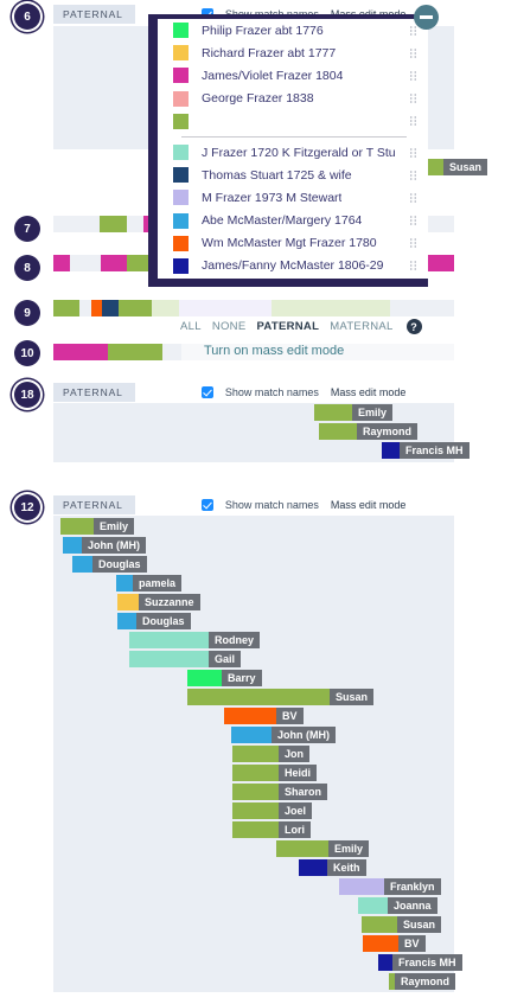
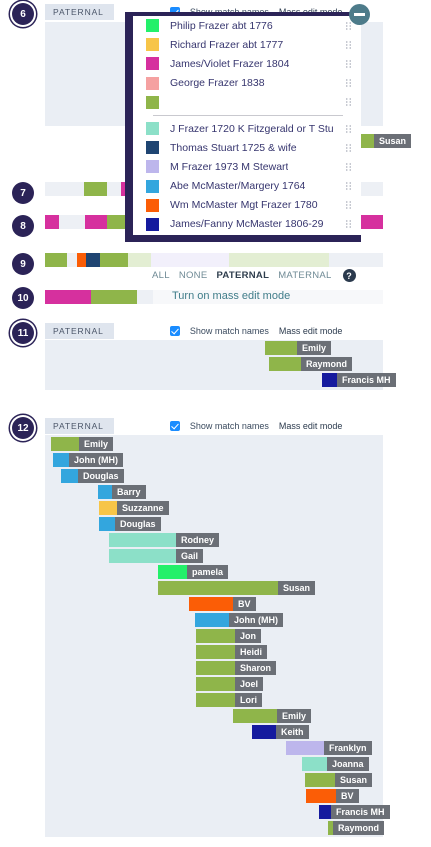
  6
  PATERNAL
  Susan
  7
  8
  9
  ALL
  NONE
  PATERNAL
  MATERNAL
  ?
  10
  Turn on mass edit mode
- 18
+ 11
  PATERNAL
  Show match names
  Mass edit mode
  Emily
  Raymond
  Francis MH
  12
  PATERNAL
  Show match names
  Mass edit mode
  Emily
  John (MH)
  Douglas
- pamela
+ Barry
  Suzzanne
  Douglas
  Rodney
  Gail
- Barry
+ pamela
  Susan
  BV
  John (MH)
  Jon
  Heidi
  Sharon
  Joel
  Lori
  Emily
  Keith
  Franklyn
  Joanna
  Susan
  BV
  Francis MH
  Raymond
  Philip Frazer abt 1776
  Richard Frazer abt 1777
  James/Violet Frazer 1804
  George Frazer 1838
  J Frazer 1720 K Fitzgerald or T Stu
  Thomas Stuart 1725 & wife
  M Frazer 1973 M Stewart
  Abe McMaster/Margery 1764
  Wm McMaster Mgt Frazer 1780
  James/Fanny McMaster 1806-29
